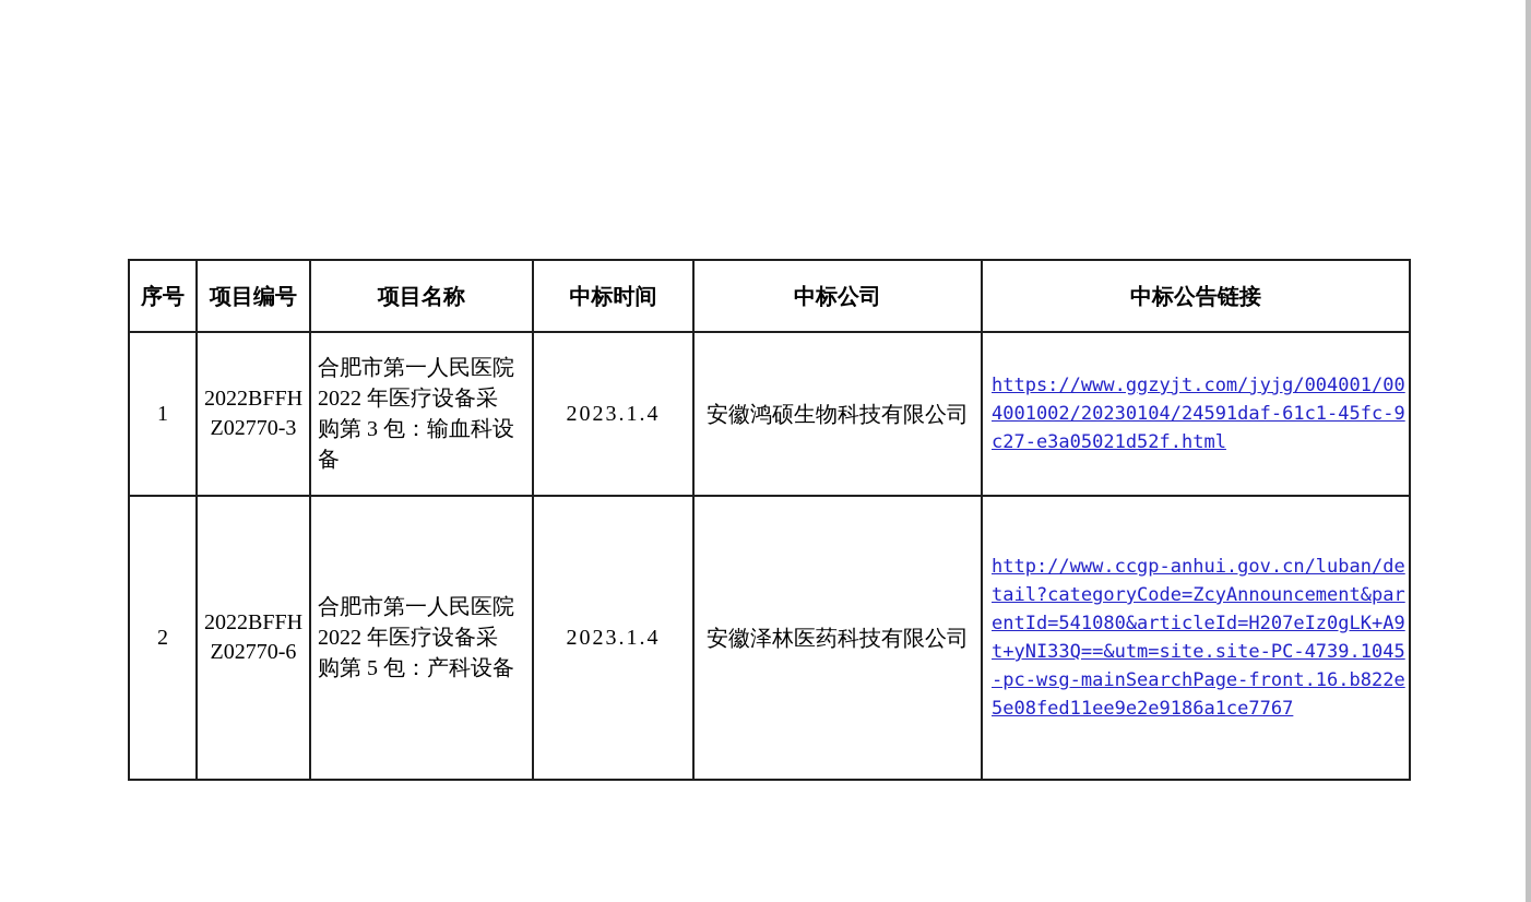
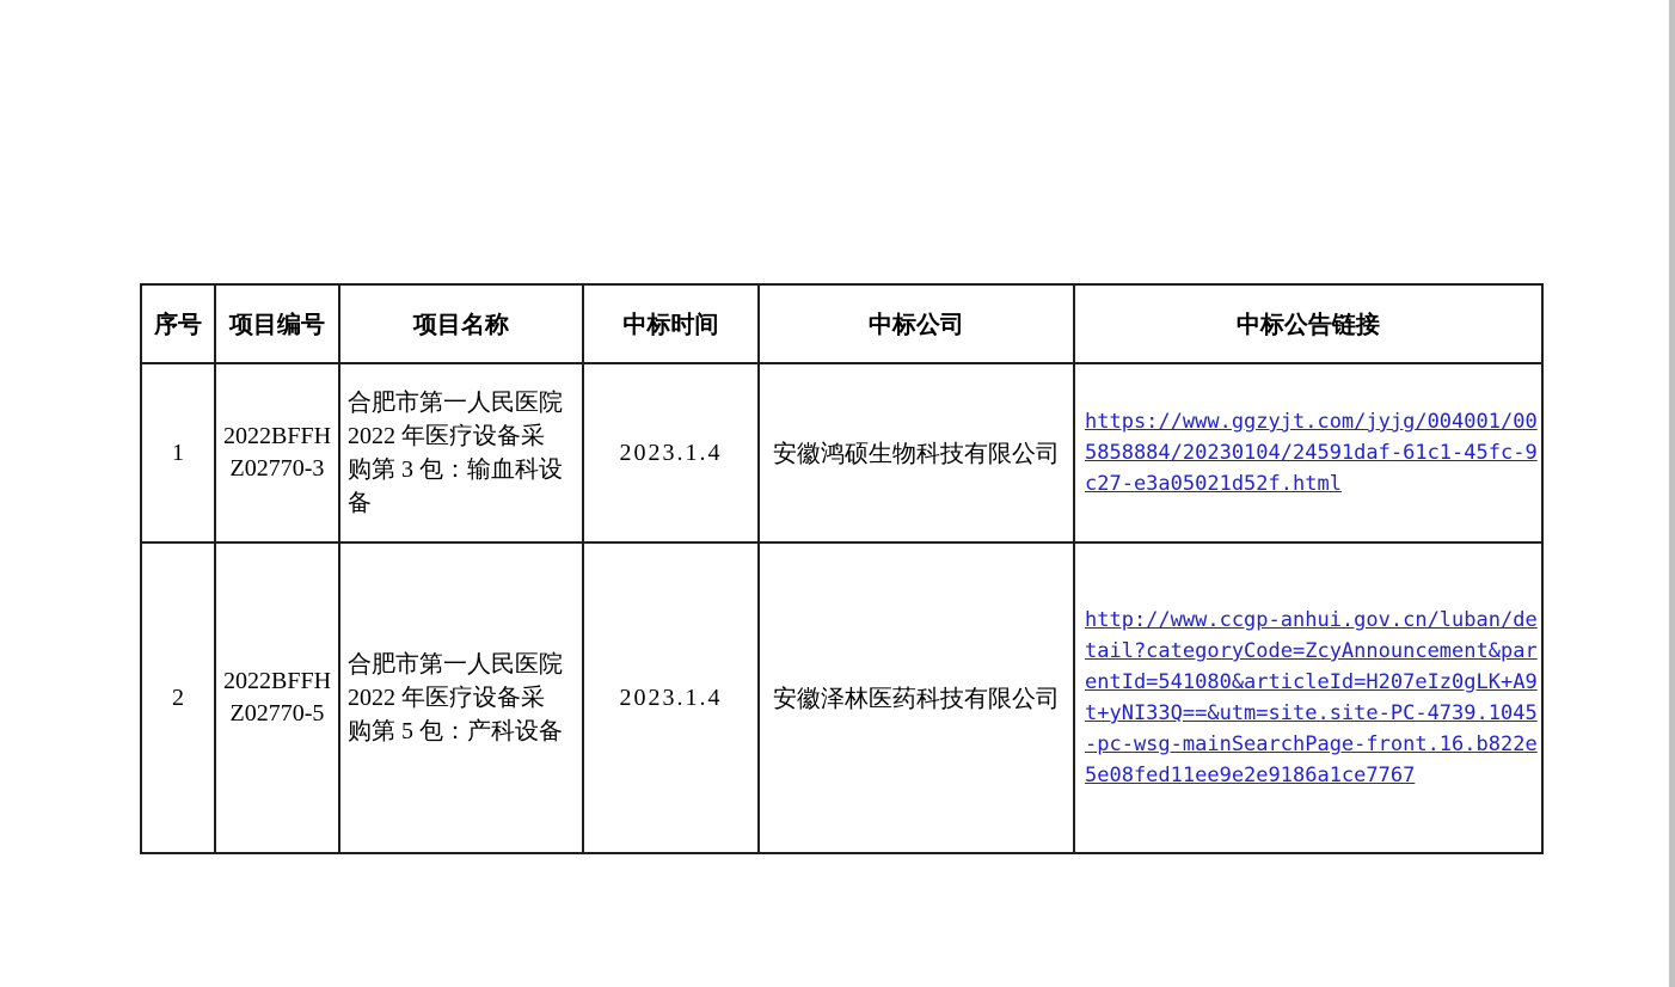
  序号	项目编号	项目名称	中标时间	中标公司	中标公告链接
- 1	2022BFFH Z02770-3	合肥市第一人民医院 2022 年医疗设备采 购第 3 包：输血科设 备	2023.1.4	安徽鸿硕生物科技有限公司	https://www.ggzyjt.com/jyjg/004001/004001002/20230104/24591daf-61c1-45fc-9c27-e3a05021d52f.html
+ 1	2022BFFH Z02770-3	合肥市第一人民医院 2022 年医疗设备采 购第 3 包：输血科设 备	2023.1.4	安徽鸿硕生物科技有限公司	https://www.ggzyjt.com/jyjg/004001/005858884/20230104/24591daf-61c1-45fc-9c27-e3a05021d52f.html
- 2	2022BFFH Z02770-6	合肥市第一人民医院 2022 年医疗设备采 购第 5 包：产科设备	2023.1.4	安徽泽林医药科技有限公司	http://www.ccgp-anhui.gov.cn/luban/detail?categoryCode=ZcyAnnouncement&parentId=541080&articleId=H207eIz0gLK+A9t+yNI33Q==&utm=site.site-PC-4739.1045-pc-wsg-mainSearchPage-front.16.b822e5e08fed11ee9e2e9186a1ce7767
+ 2	2022BFFH Z02770-5	合肥市第一人民医院 2022 年医疗设备采 购第 5 包：产科设备	2023.1.4	安徽泽林医药科技有限公司	http://www.ccgp-anhui.gov.cn/luban/detail?categoryCode=ZcyAnnouncement&parentId=541080&articleId=H207eIz0gLK+A9t+yNI33Q==&utm=site.site-PC-4739.1045-pc-wsg-mainSearchPage-front.16.b822e5e08fed11ee9e2e9186a1ce7767
